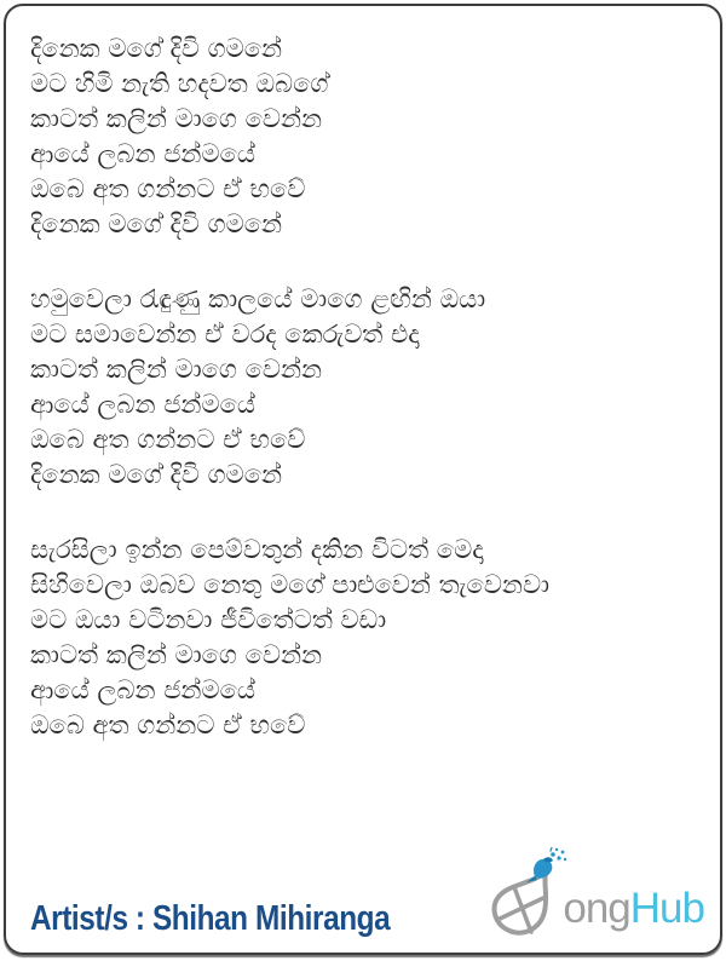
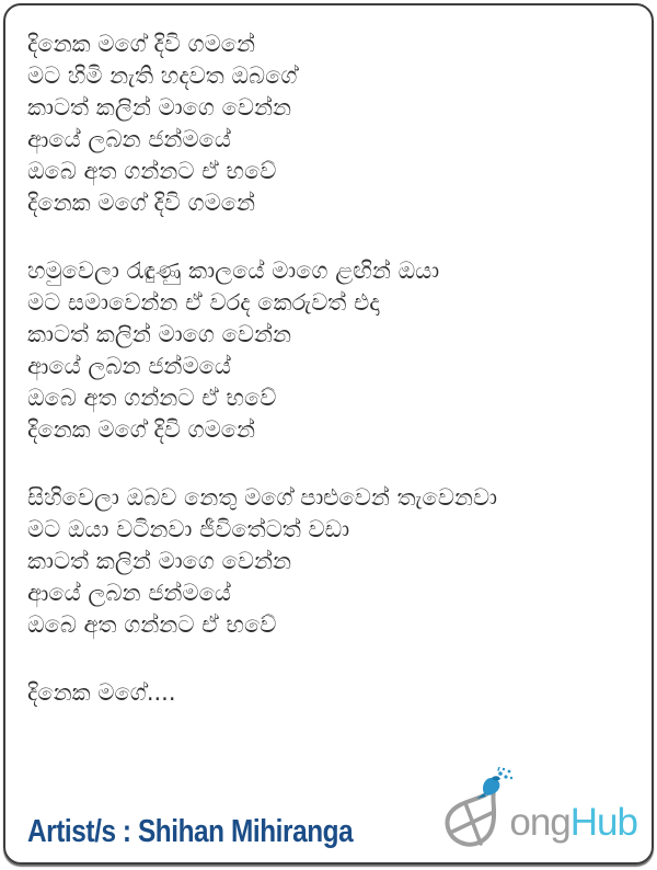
  දිනෙක මගේ දිවි ගමනේ
  මට හිමි නැති හදවත ඔබගේ
  කාටත් කලින් මාගෙ වෙන්න
  ආයේ ලබන ජන්මයේ
  ඔබෙ අත ගන්නට ඒ භවේ
  දිනෙක මගේ දිවි ගමනේ
  හමුවෙලා රැඳුණු කාලයේ මාගෙ ළඟින් ඔයා
  මට සමාවෙන්න ඒ වරද කෙරුවත් එදා
  කාටත් කලින් මාගෙ වෙන්න
  ආයේ ලබන ජන්මයේ
  ඔබෙ අත ගන්නට ඒ භවේ
  දිනෙක මගේ දිවි ගමනේ
- සැරසිලා ඉන්න පෙම්වතුන් දකින විටත් මෙදා
  සිහිවෙලා ඔබව නෙතු මගේ පාළුවෙන් තැවෙනවා
  මට ඔයා වටිනවා ජීවිතේටත් වඩා
  කාටත් කලින් මාගෙ වෙන්න
  ආයේ ලබන ජන්මයේ
  ඔබෙ අත ගන්නට ඒ භවේ
+ දිනෙක මගේ....
  Artist/s : Shihan Mihiranga
  ongHub
